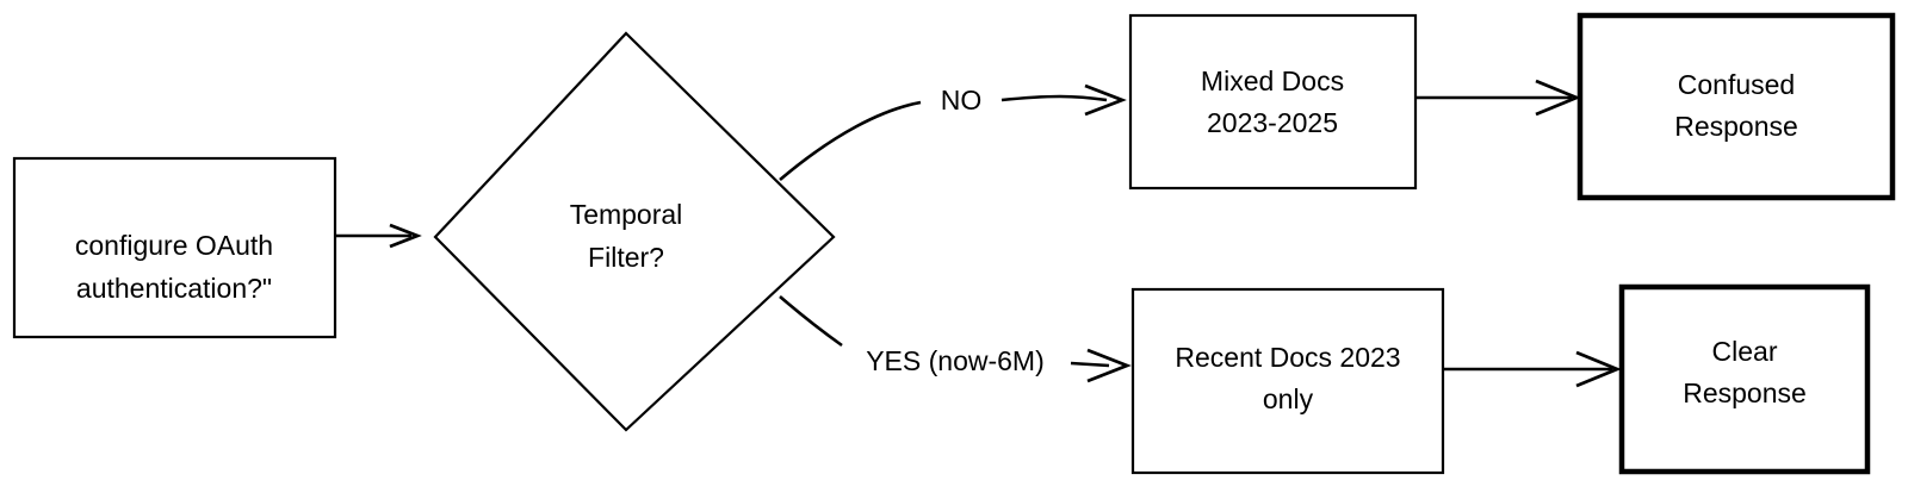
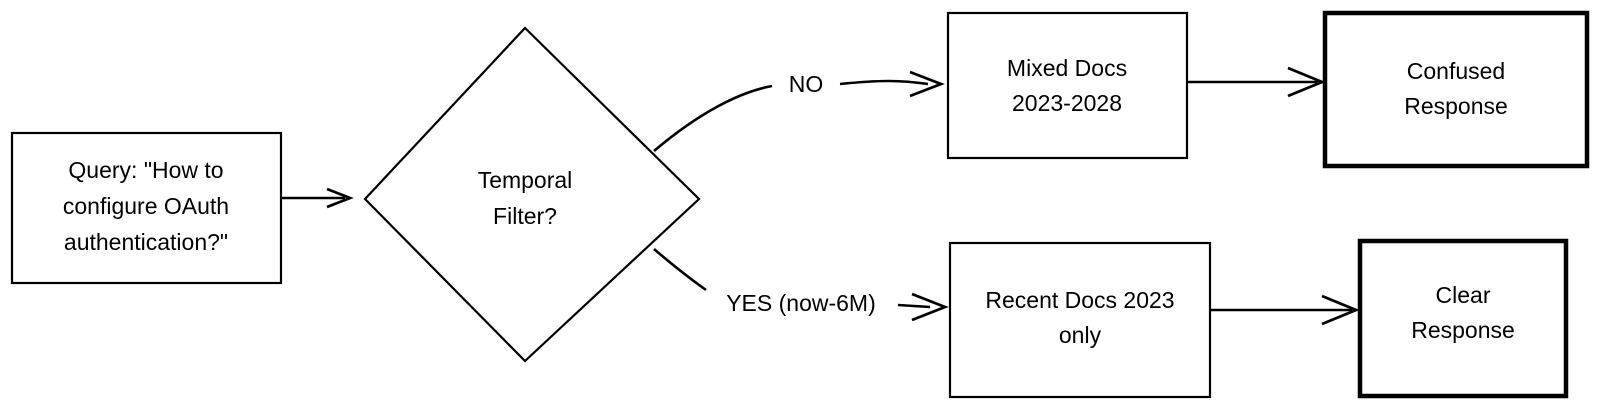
  NO
  YES (now-6M)
+ Query: "How to
  configure OAuth
  authentication?"
  Temporal
  Filter?
  Mixed Docs
- 2023-2025
+ 2023-2028
  Confused
  Response
  Recent Docs 2023
  only
  Clear
  Response
